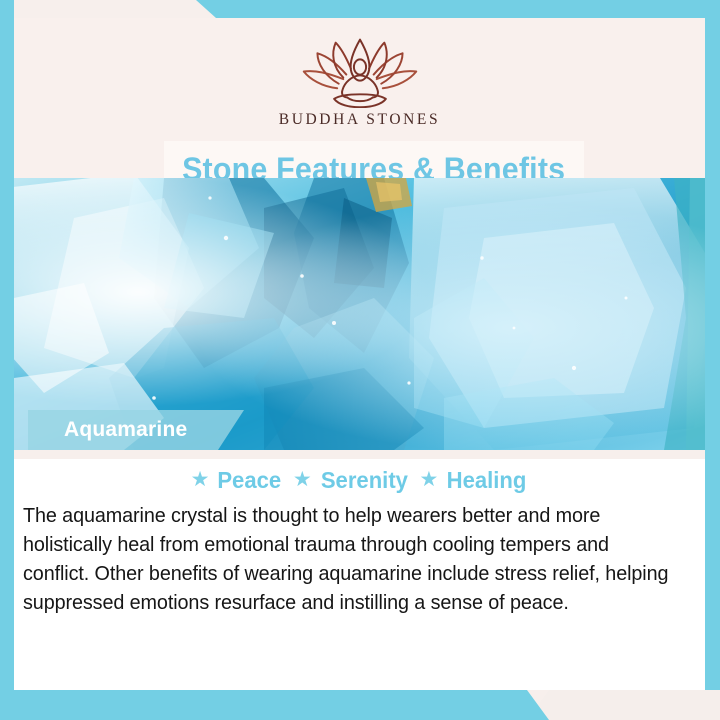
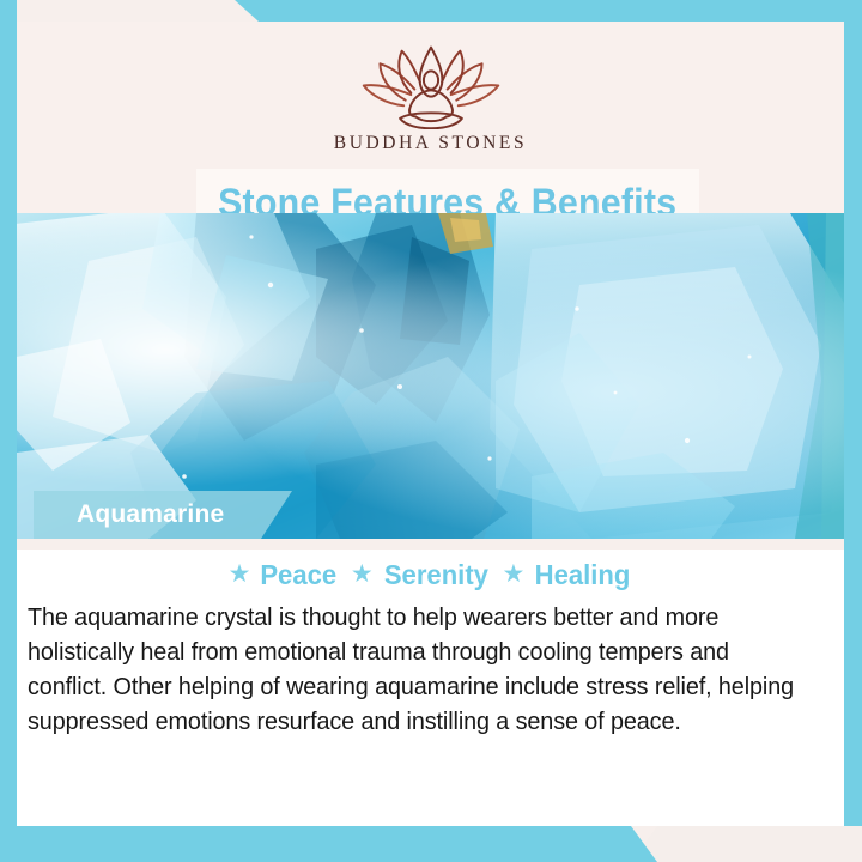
  BUDDHA STONES
  Stone Features & Benefits
  Aquamarine
  ★
  Peace
  ★
  Serenity
  ★
  Healing
- The aquamarine crystal is thought to help wearers better and more holistically heal from emotional trauma through cooling tempers and conflict. Other benefits of wearing aquamarine include stress relief, helping suppressed emotions resurface and instilling a sense of peace.
+ The aquamarine crystal is thought to help wearers better and more holistically heal from emotional trauma through cooling tempers and conflict. Other helping of wearing aquamarine include stress relief, helping suppressed emotions resurface and instilling a sense of peace.
